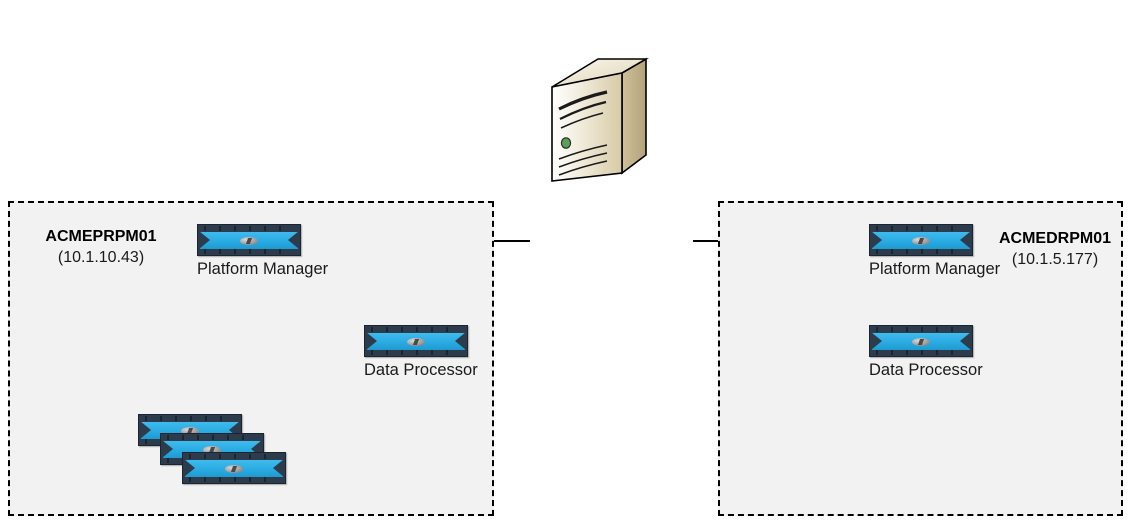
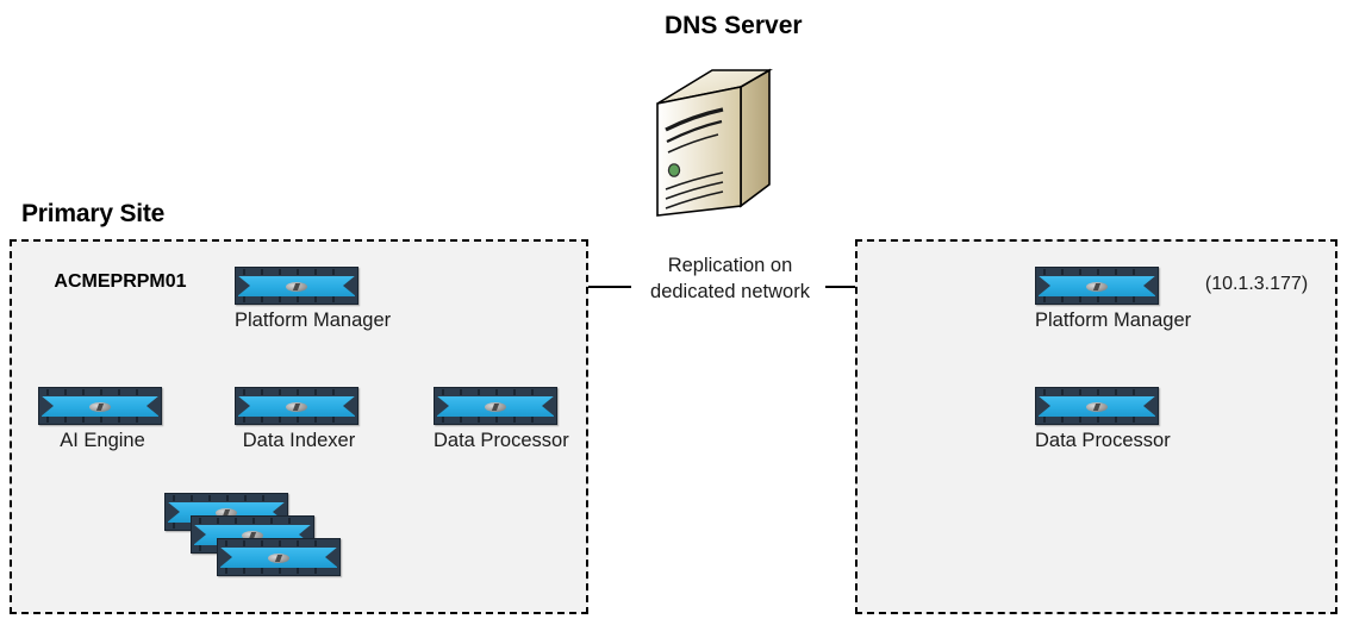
+ DNS Server
+ Replication on
+ dedicated network
+ Primary Site
  ACMEPRPM01
- (10.1.10.43)
  Platform Manager
+ AI Engine
+ Data Indexer
  Data Processor
- ACMEDRPM01
- (10.1.5.177)
+ (10.1.3.177)
  Platform Manager
  Data Processor
